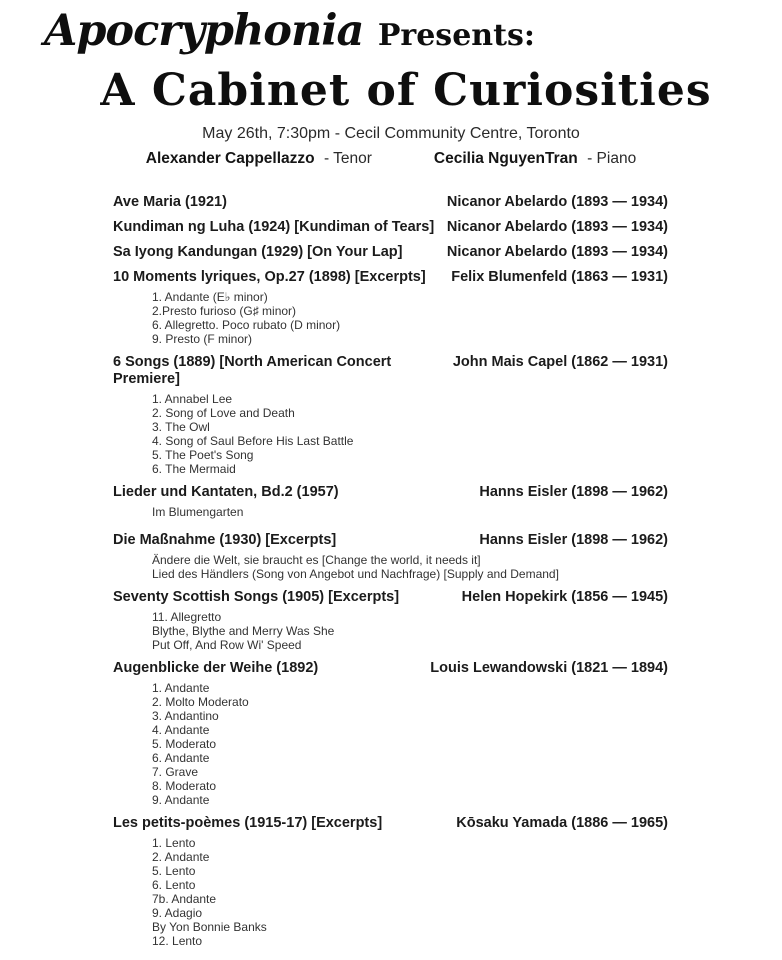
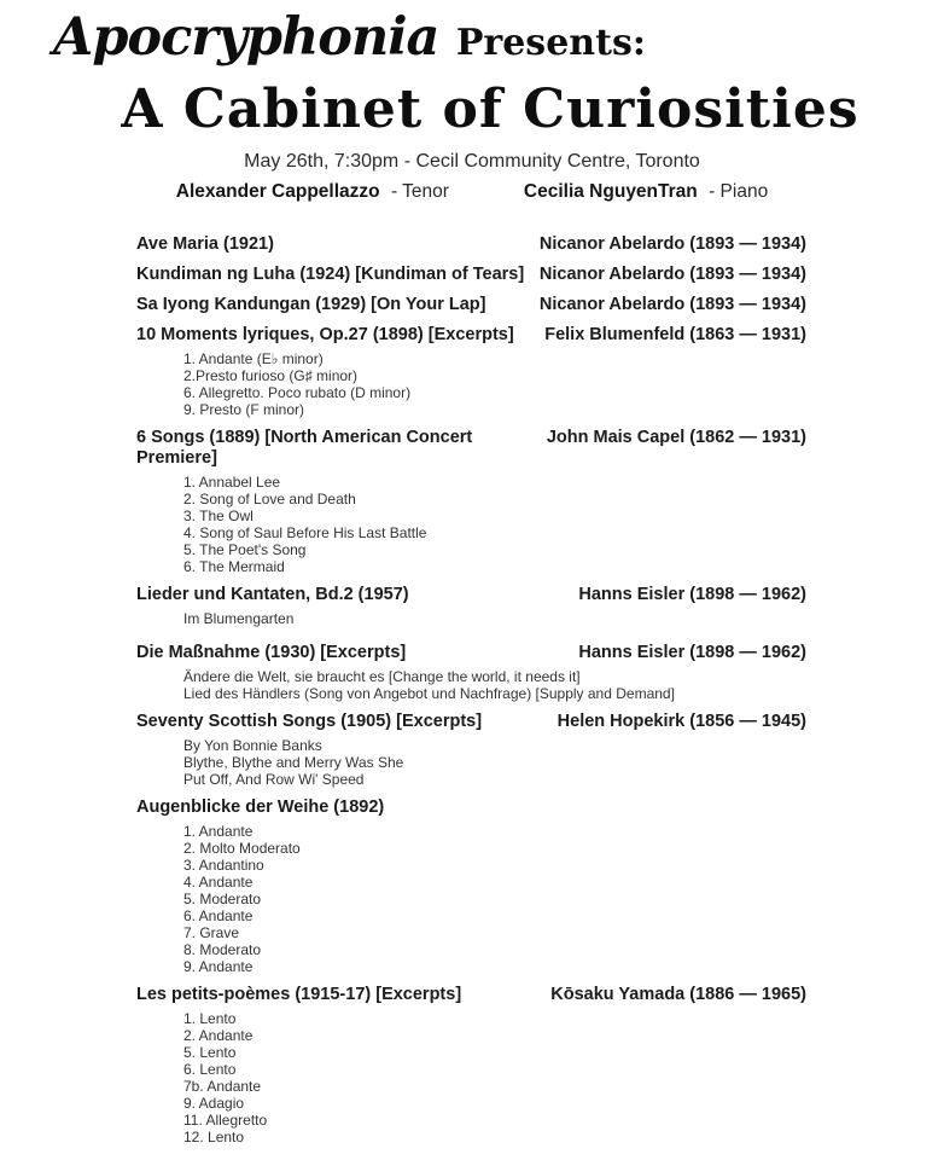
  Apocryphonia Presents:
  A Cabinet of Curiosities
  May 26th, 7:30pm - Cecil Community Centre, Toronto
  Alexander Cappellazzo - Tenor
  Cecilia NguyenTran - Piano
  Ave Maria (1921)
  Nicanor Abelardo (1893 — 1934)
  Kundiman ng Luha (1924) [Kundiman of Tears]
  Nicanor Abelardo (1893 — 1934)
  Sa Iyong Kandungan (1929) [On Your Lap]
  Nicanor Abelardo (1893 — 1934)
  10 Moments lyriques, Op.27 (1898) [Excerpts]
  Felix Blumenfeld (1863 — 1931)
  1. Andante (E♭ minor)
  2.Presto furioso (G♯ minor)
  6. Allegretto. Poco rubato (D minor)
  9. Presto (F minor)
  6 Songs (1889) [North American Concert Premiere]
  John Mais Capel (1862 — 1931)
  1. Annabel Lee
  2. Song of Love and Death
  3. The Owl
  4. Song of Saul Before His Last Battle
  5. The Poet's Song
  6. The Mermaid
  Lieder und Kantaten, Bd.2 (1957)
  Hanns Eisler (1898 — 1962)
  Im Blumengarten
  Die Maßnahme (1930) [Excerpts]
  Hanns Eisler (1898 — 1962)
  Ändere die Welt, sie braucht es [Change the world, it needs it]
  Lied des Händlers (Song von Angebot und Nachfrage) [Supply and Demand]
  Seventy Scottish Songs (1905) [Excerpts]
  Helen Hopekirk (1856 — 1945)
- 11. Allegretto
+ By Yon Bonnie Banks
  Blythe, Blythe and Merry Was She
  Put Off, And Row Wi' Speed
  Augenblicke der Weihe (1892)
- Louis Lewandowski (1821 — 1894)
  1. Andante
  2. Molto Moderato
  3. Andantino
  4. Andante
  5. Moderato
  6. Andante
  7. Grave
  8. Moderato
  9. Andante
  Les petits-poèmes (1915-17) [Excerpts]
  Kōsaku Yamada (1886 — 1965)
  1. Lento
  2. Andante
  5. Lento
  6. Lento
  7b. Andante
  9. Adagio
- By Yon Bonnie Banks
+ 11. Allegretto
  12. Lento
